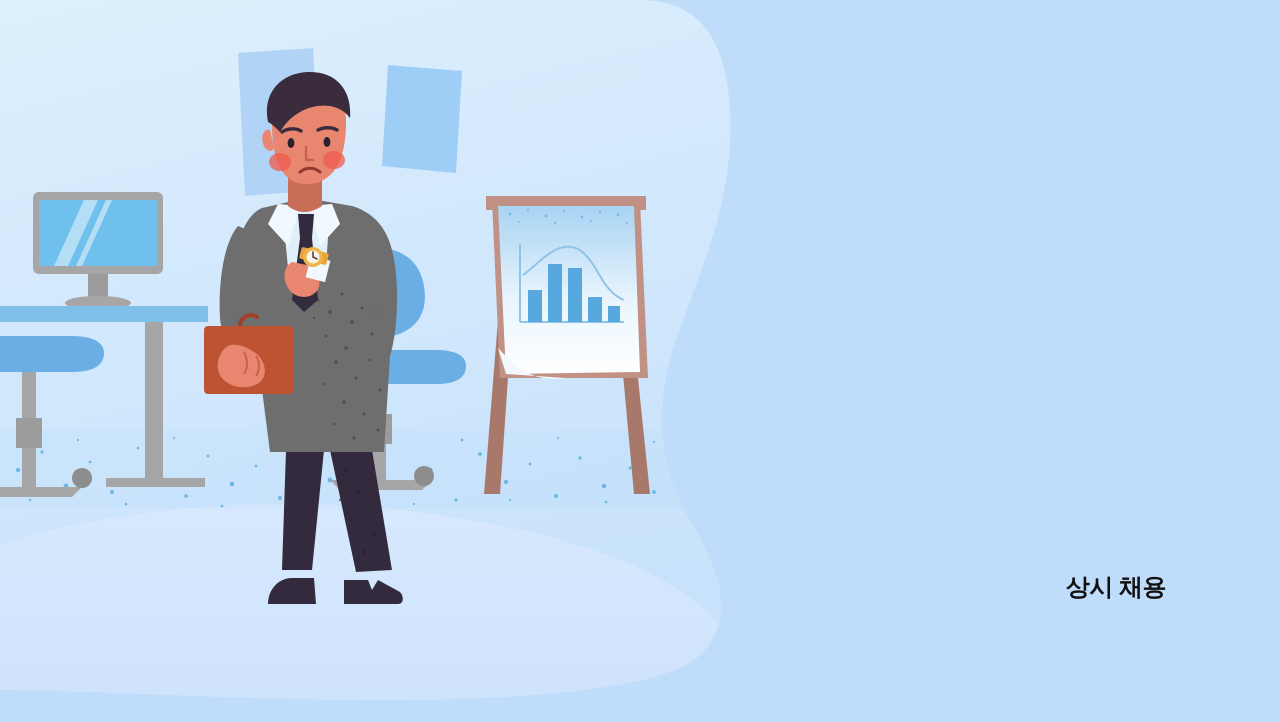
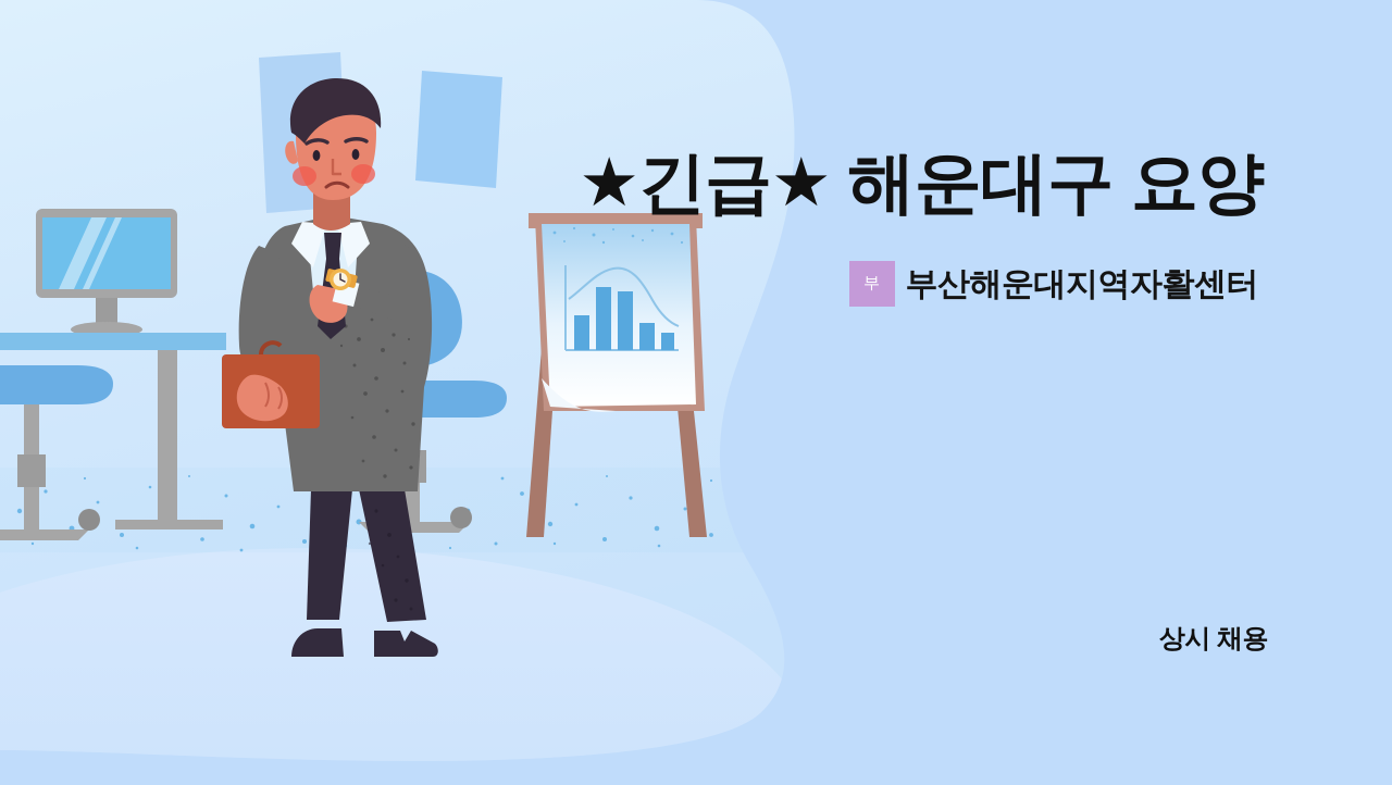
+ ★긴급★ 해운대구 요양
+ 부
+ 부산해운대지역자활센터
  상시 채용
